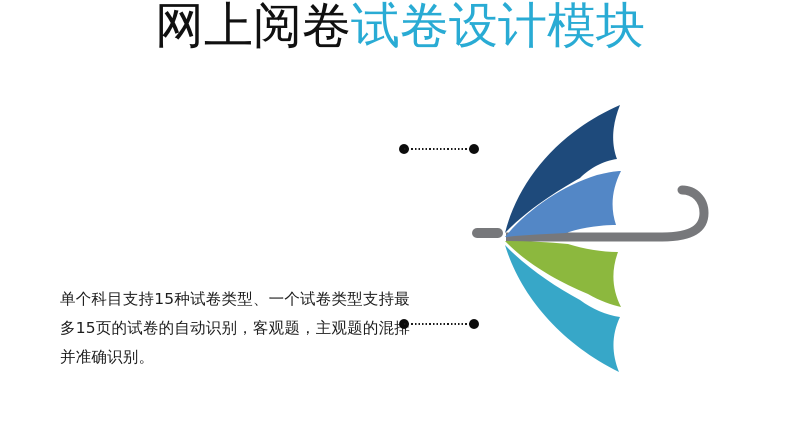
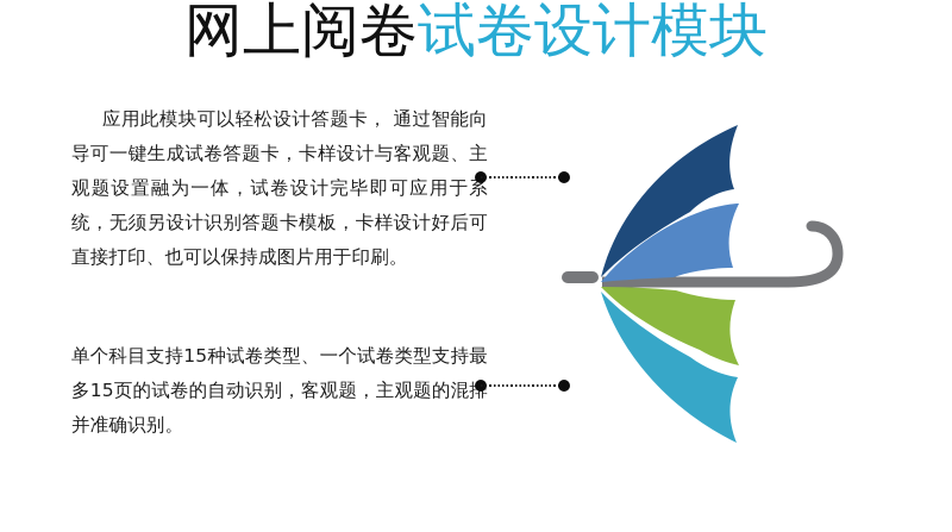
  网上阅卷试卷设计模块
+ 应用此模块可以轻松设计答题卡， 通过智能向导可一键生成试卷答题卡，卡样设计与客观题、主观题设置融为一体，试卷设计完毕即可应用于系统，无须另设计识别答题卡模板，卡样设计好后可直接打印、也可以保持成图片用于印刷。
  单个科目支持15种试卷类型、一个试卷类型支持最多15页的试卷的自动识别，客观题，主观题的混并准确识别。
